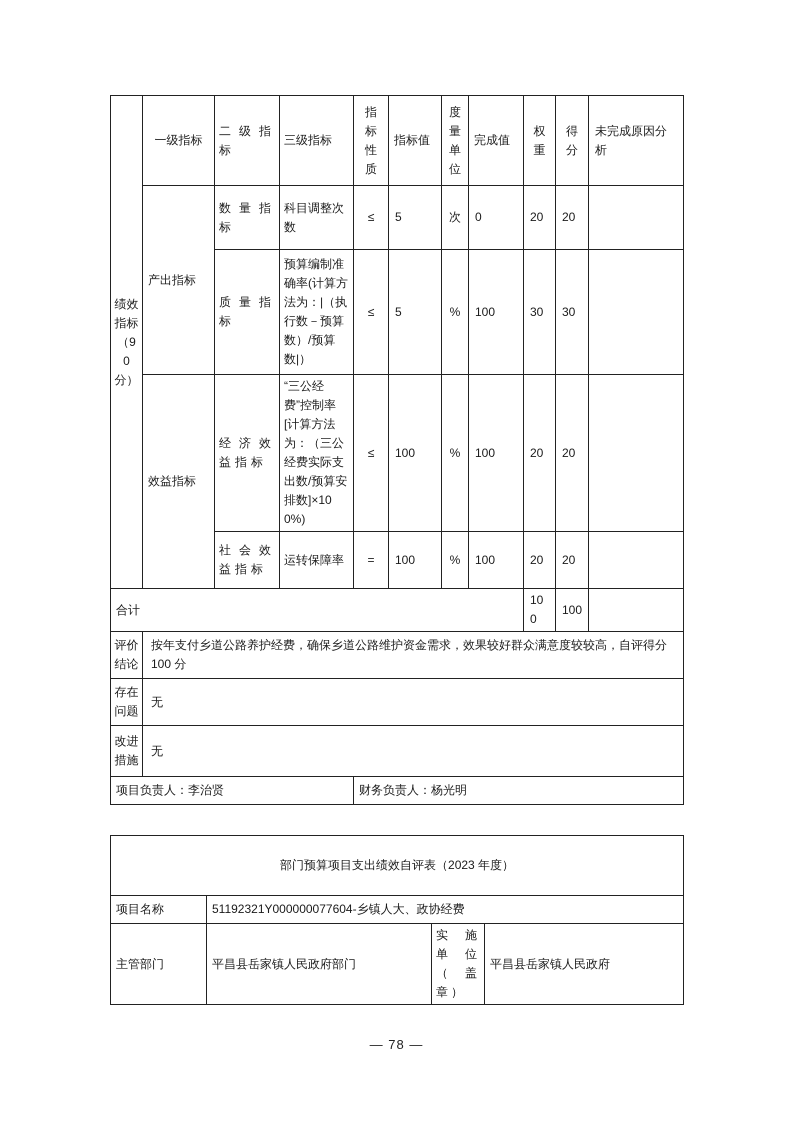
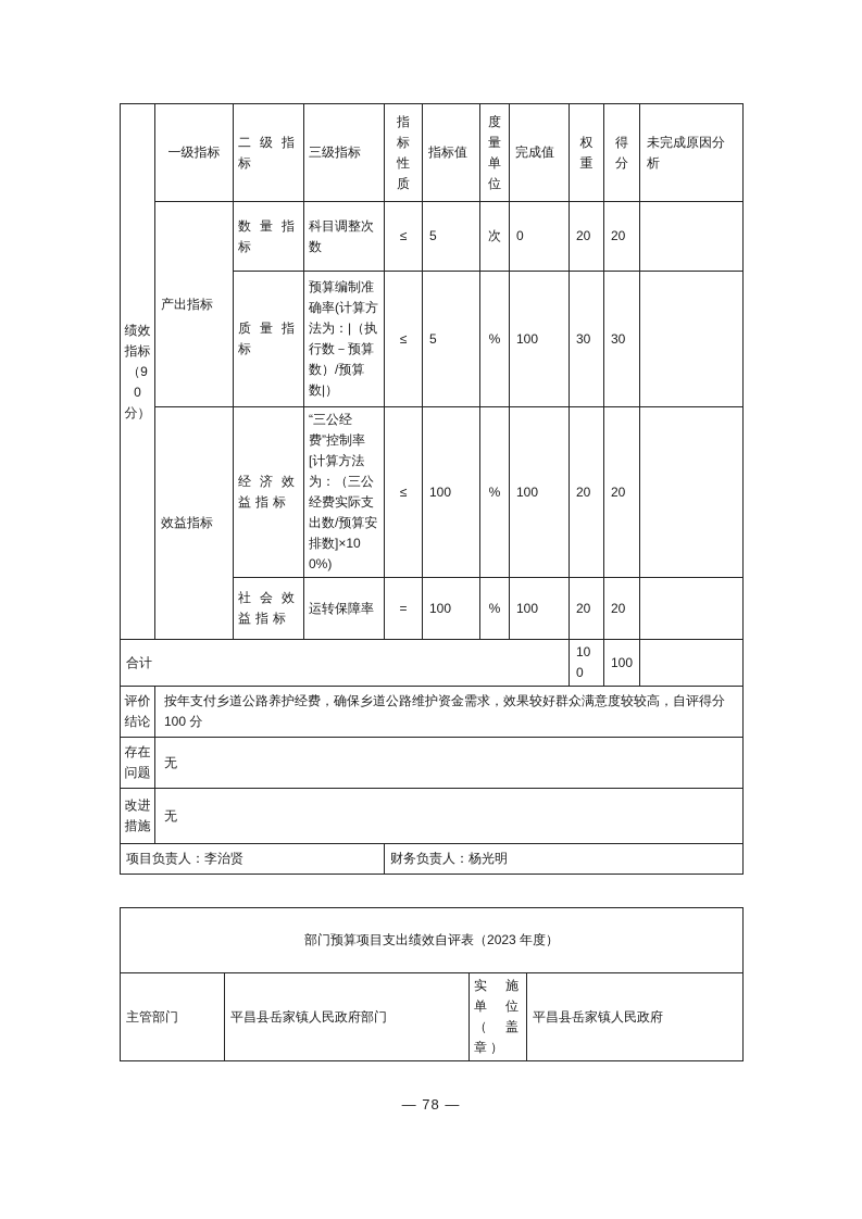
  绩效指标（90分）	一级指标	二级指标	三级指标	指标性质	指标值	度量单位	完成值	权重	得分	未完成原因分析
  产出指标	数量指标	科目调整次数	≤	5	次	0	20	20
  质量指标	预算编制准确率(计算方法为：|（执行数－预算数）/预算数|）	≤	5	%	100	30	30
  效益指标	经济效益指标	“三公经费”控制率[计算方法为：（三公经费实际支出数/预算安排数]×100%)	≤	100	%	100	20	20
  社会效益指标	运转保障率	=	100	%	100	20	20
  合计	100	100
  评价结论	按年支付乡道公路养护经费，确保乡道公路维护资金需求，效果较好群众满意度较较高，自评得分 100 分
  存在问题	无
  改进措施	无
  项目负责人：李治贤	财务负责人：杨光明
  部门预算项目支出绩效自评表（2023 年度）
- 项目名称	51192321Y000000077604-乡镇人大、政协经费
  主管部门	平昌县岳家镇人民政府部门	实施单位（盖章）	平昌县岳家镇人民政府
  — 78 —
